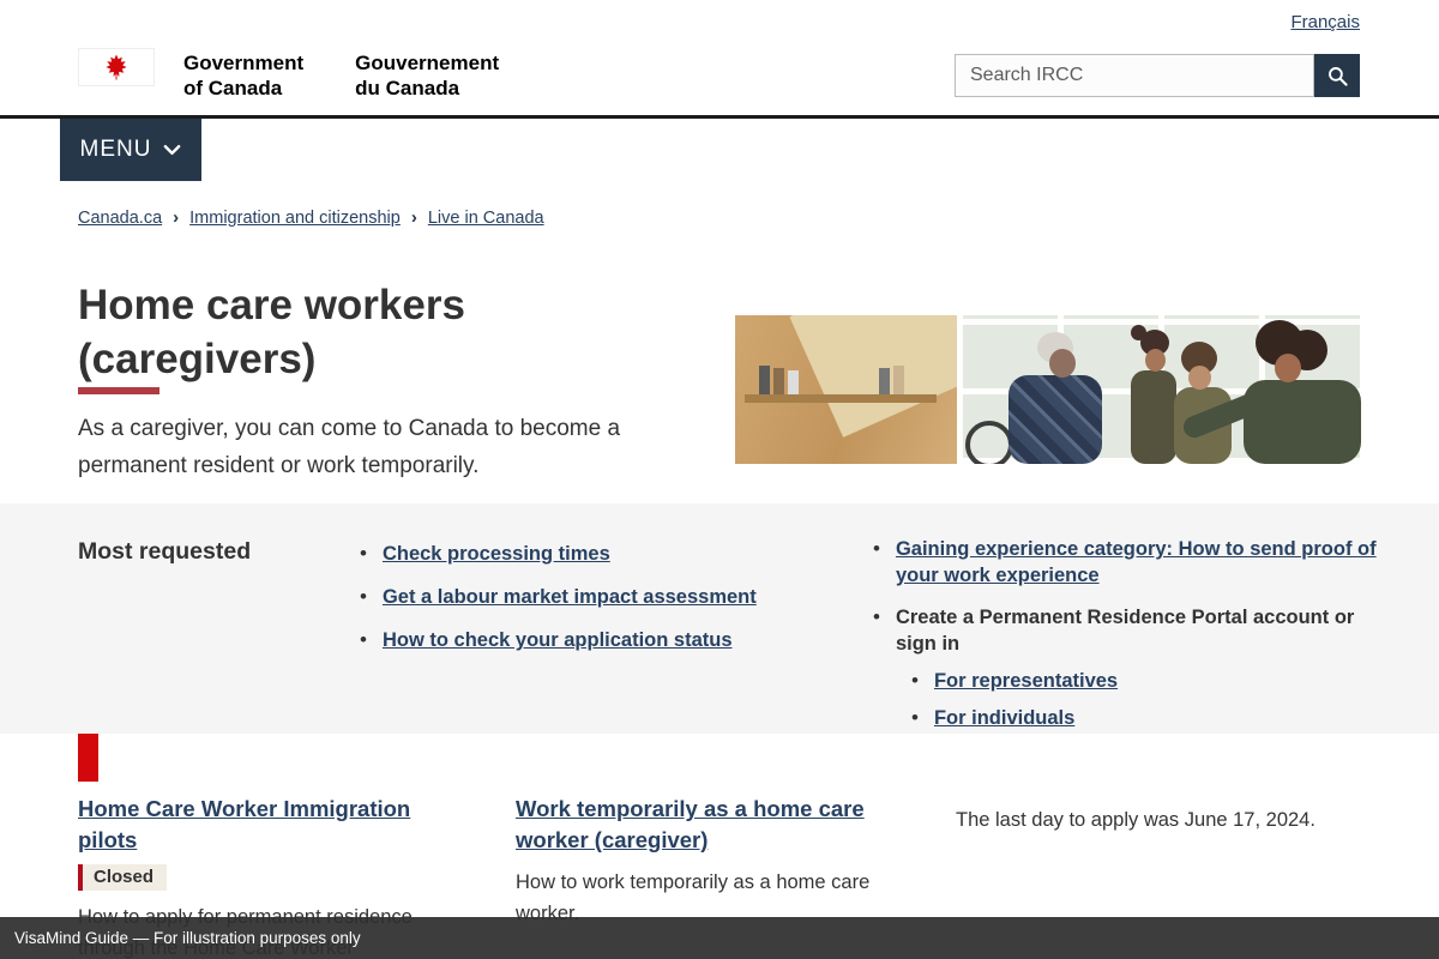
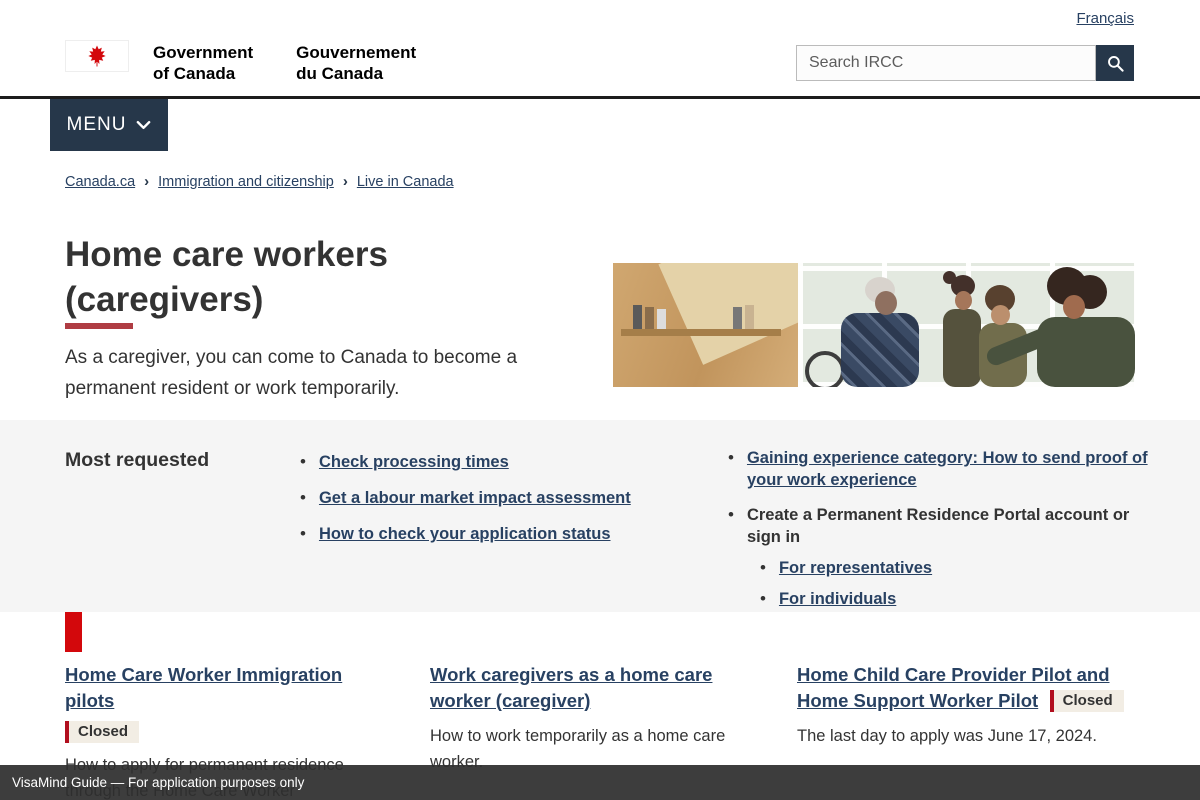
  Français
  Government
  of Canada
  Gouvernement
  du Canada
  Search IRCC
  MENU
  Canada.ca
  ›
  Immigration and citizenship
  ›
  Live in Canada
  Home care workers (caregivers)
  As a caregiver, you can come to Canada to become a permanent resident or work temporarily.
  Most requested
  •
  Check processing times
  •
  Get a labour market impact assessment
  •
  How to check your application status
  •
  Gaining experience category: How to send proof of your work experience
  •
  Create a Permanent Residence Portal account or sign in
  •
  For representatives
  •
  For individuals
  Home Care Worker Immigration pilots
  Closed
- Work temporarily as a home care worker (caregiver)
+ Work caregivers as a home care worker (caregiver)
  How to work temporarily as a home care worker.
+ Home Child Care Provider Pilot and Home Support Worker Pilot Closed
  The last day to apply was June 17, 2024.
- VisaMind Guide — For illustration purposes only
+ VisaMind Guide — For application purposes only
